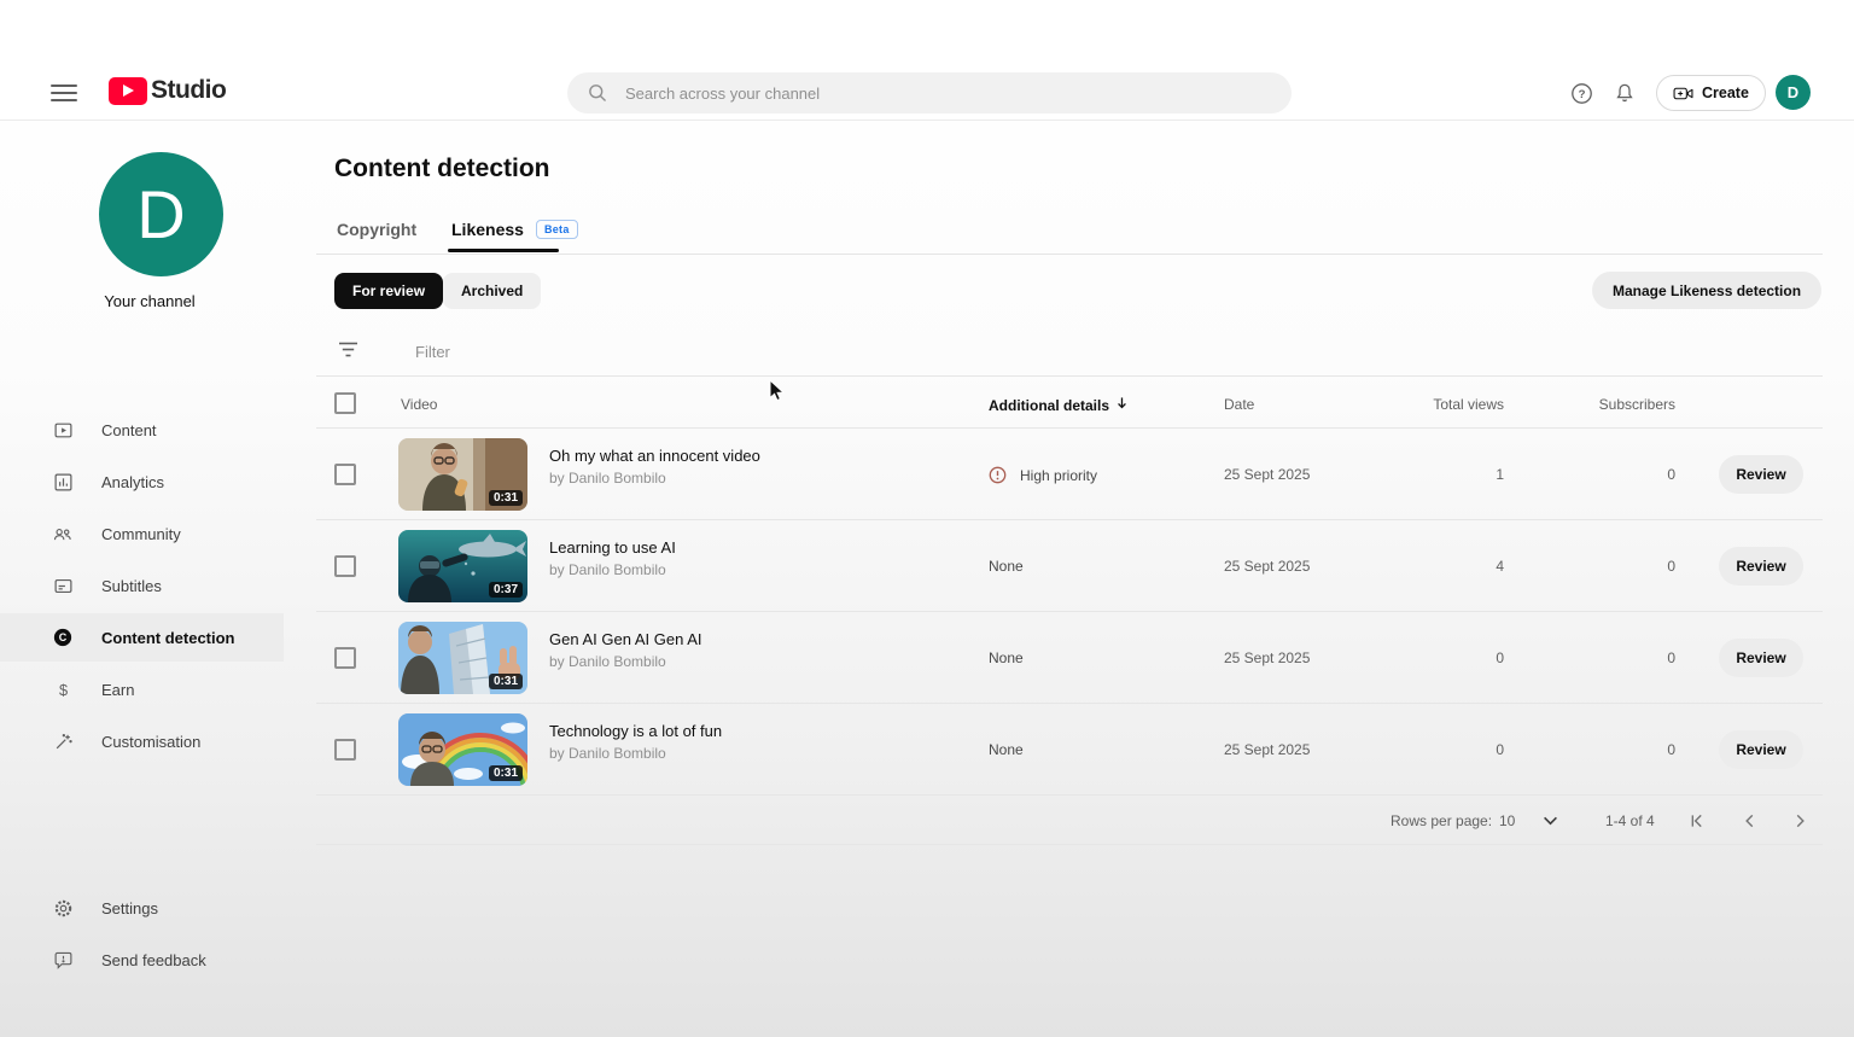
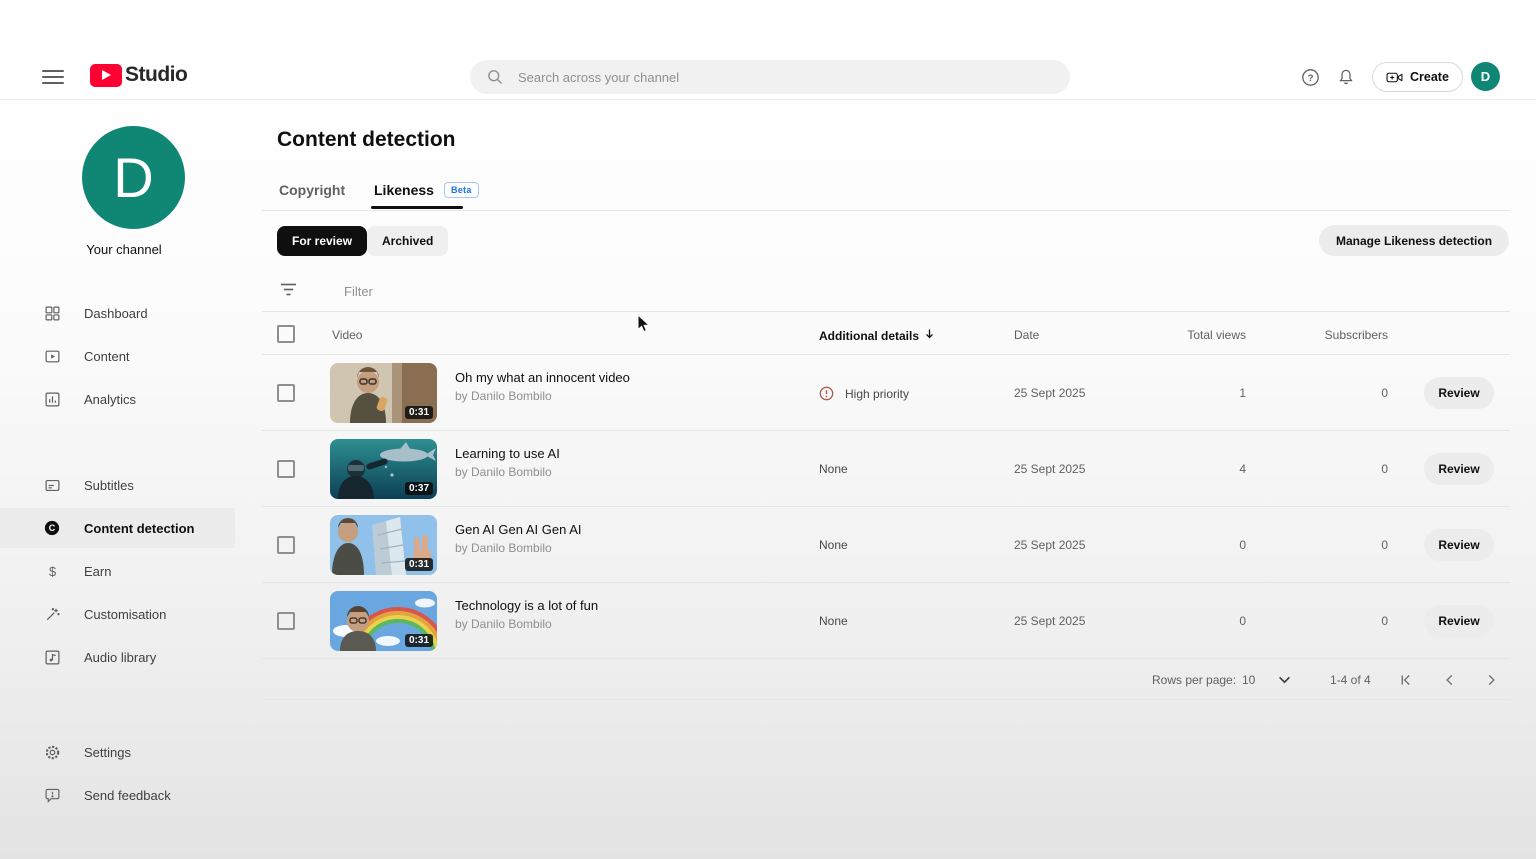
  Studio
  Search across your channel
  ?
  Create
  D
  D
  Your channel
+ Dashboard
  Content
  Analytics
- Community
  Subtitles
  C
  Content detection
  $
  Earn
  Customisation
+ Audio library
  Settings
  Send feedback
  Content detection
  Copyright
  Likeness
  Beta
  For review
  Archived
  Manage Likeness detection
  Filter
  Video
  Additional details
  Date
  Total views
  Subscribers
  0:31
  Oh my what an innocent video
  by Danilo Bombilo
  High priority
  25 Sept 2025
  1
  0
  Review
  0:37
  Learning to use AI
  by Danilo Bombilo
  None
  25 Sept 2025
  4
  0
  Review
  0:31
  Gen AI Gen AI Gen AI
  by Danilo Bombilo
  None
  25 Sept 2025
  0
  0
  Review
  0:31
  Technology is a lot of fun
  by Danilo Bombilo
  None
  25 Sept 2025
  0
  0
  Review
  Rows per page:
  10
  1-4 of 4
